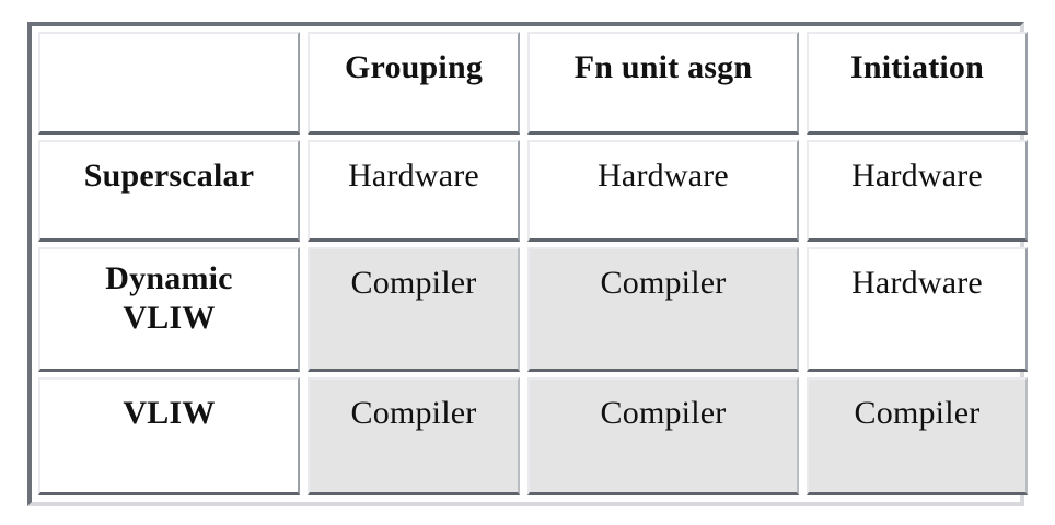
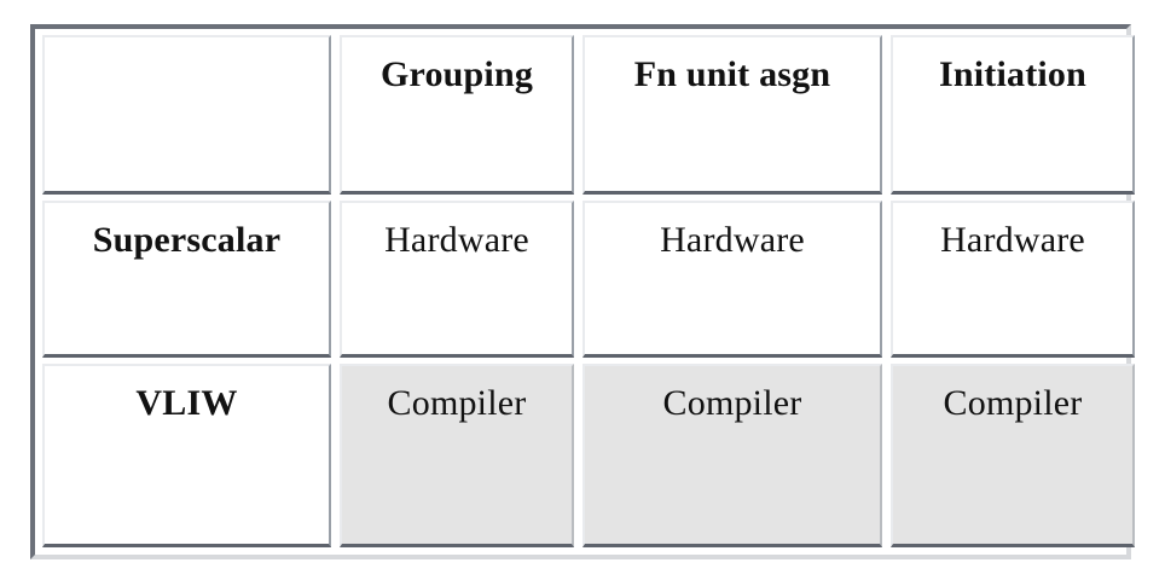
  	Grouping	Fn unit asgn	Initiation
  Superscalar	Hardware	Hardware	Hardware
- DynamicVLIW	Compiler	Compiler	Hardware
  VLIW	Compiler	Compiler	Compiler
